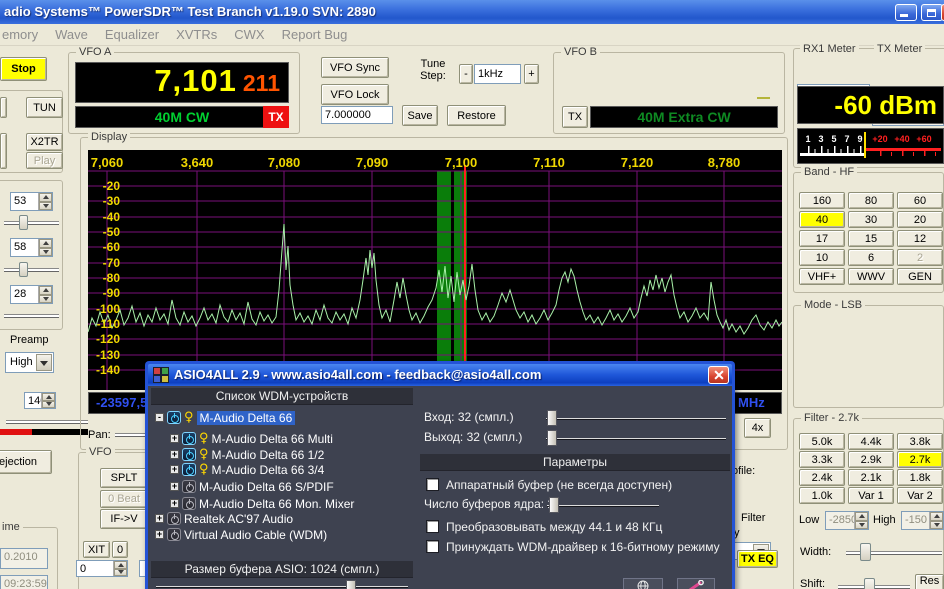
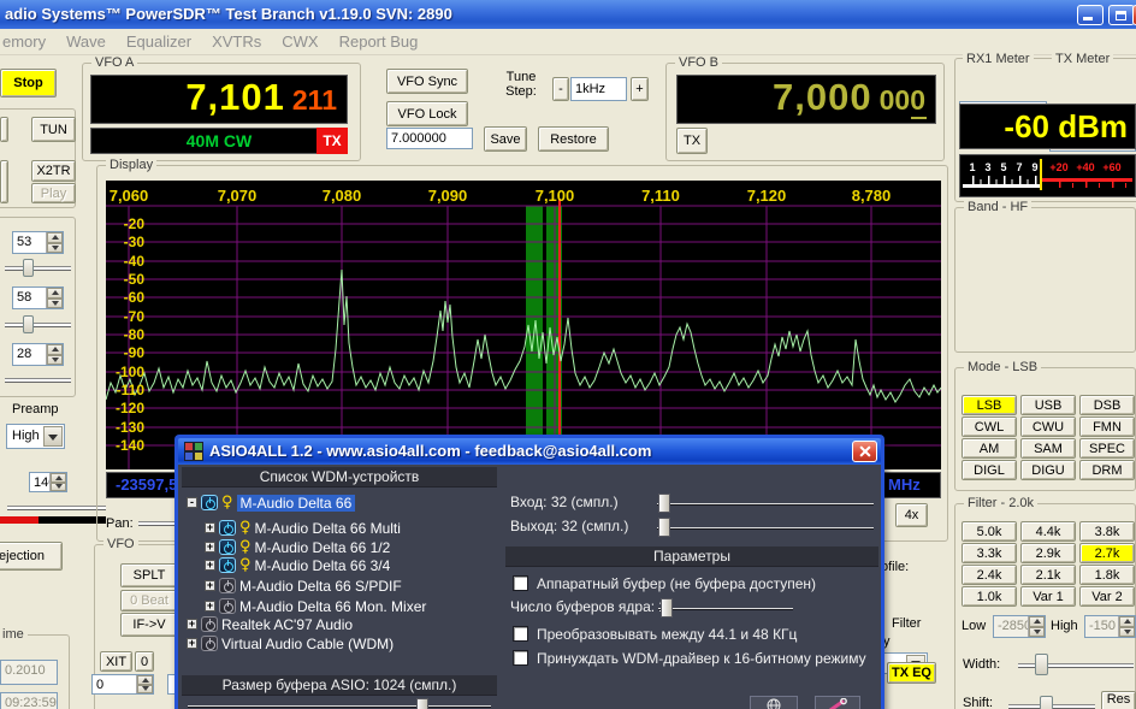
  adio Systems™ PowerSDR™ Test Branch v1.19.0 SVN: 2890
  emory
  Wave
  Equalizer
  XVTRs
  CWX
  Report Bug
  Stop
  TUN
  X2TR
  Play
  53
  58
  28
  Preamp
  High
  ejection
  ime
  0.2010
  09:23:59
  VFO A
  7,101
  211
  40M CW
  TX
  VFO Sync
  VFO Lock
  Tune
  Step:
  -
  1kHz
  +
  7.000000
  Save
  Restore
  VFO B
+ 7,000
+ 000
  TX
- 40M Extra CW
  RX1 Meter
  TX Meter
  -60 dBm
  1
  3
  5
  7
  9
  +20
  +40
  +60
  Band - HF
- 160
- 80
- 60
- 40
- 30
- 20
- 17
- 15
- 12
- 10
- 6
- 2
- VHF+
- WWV
- GEN
  Mode - LSB
+ LSB
+ USB
+ DSB
+ CWL
+ CWU
+ FMN
+ AM
+ SAM
+ SPEC
+ DIGL
+ DIGU
+ DRM
- Filter - 2.7k
+ Filter - 2.0k
  5.0k
  4.4k
  3.8k
  3.3k
  2.9k
  2.7k
  2.4k
  2.1k
  1.8k
  1.0k
  Var 1
  Var 2
  Low
  -285
  High
  -150
  Width:
  Shift:
  Res
  Display
  7,060
- 3,640
+ 7,070
  7,080
  7,090
  7,100
  7,110
  7,120
  8,780
  -20
  -30
  -40
  -50
  -60
  -70
  -80
  -90
  -100
  -110
  -120
  -130
  -140
  -23597,5
  MHz
  Pan:
  4x
  VFO
  SPLT
  0 Beat
  IF->V
  XIT
  0
  0
  ofile:
  Filter
  y
  TX EQ
- ASIO4ALL 2.9 - www.asio4all.com - feedback@asio4all.com
+ ASIO4ALL 1.2 - www.asio4all.com - feedback@asio4all.com
  Список WDM-устройств
  -
  ♀
  M-Audio Delta 66
  +
  ♀
  M-Audio Delta 66 Multi
  +
  ♀
  M-Audio Delta 66 1/2
  +
  ♀
  M-Audio Delta 66 3/4
  +
  M-Audio Delta 66 S/PDIF
  +
  M-Audio Delta 66 Mon. Mixer
  +
  Realtek AC'97 Audio
  +
  Virtual Audio Cable (WDM)
  Вход: 32 (смпл.)
  Выход: 32 (смпл.)
  Параметры
- Аппаратный буфер (не всегда доступен)
+ Аппаратный буфер (не буфера доступен)
  Число буферов ядра:
  Преобразовывать между 44.1 и 48 КГц
  Принуждать WDM-драйвер к 16-битному режиму
  Размер буфера ASIO: 1024 (смпл.)
